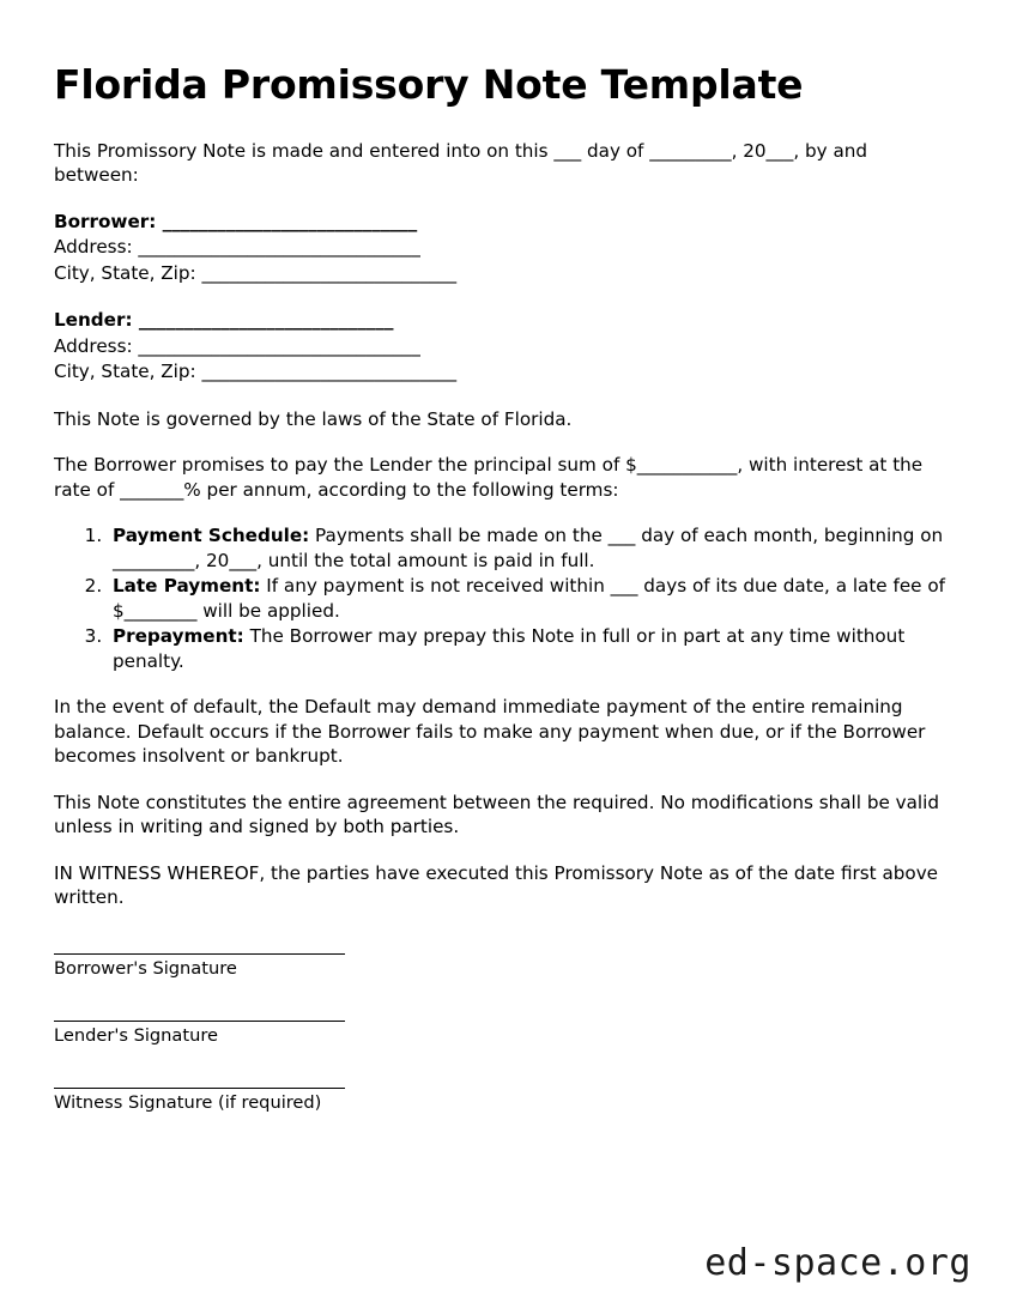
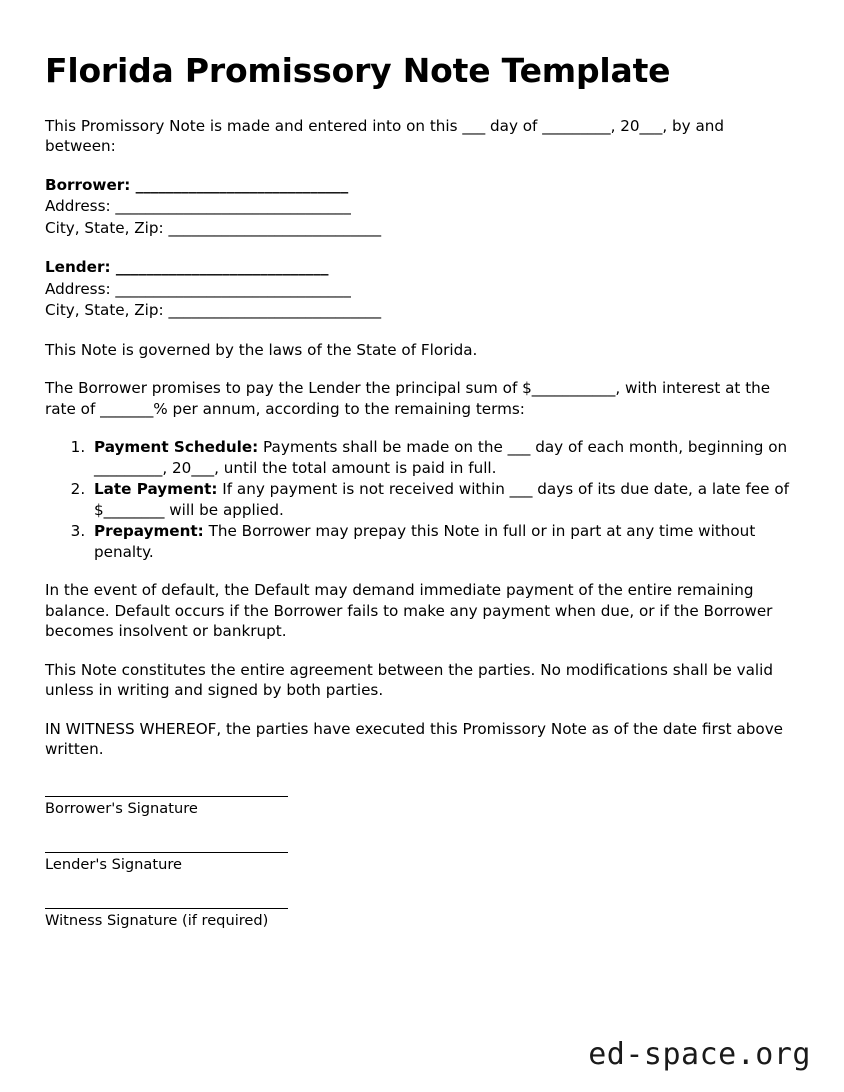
  Florida Promissory Note Template
  This Promissory Note is made and entered into on this ___ day of _________, 20___, by and between:
  Borrower: ____________________________
  Address: _______________________________
  City, State, Zip: ____________________________
  Lender: ____________________________
  Address: _______________________________
  City, State, Zip: ____________________________
  This Note is governed by the laws of the State of Florida.
- The Borrower promises to pay the Lender the principal sum of $___________, with interest at the rate of _______% per annum, according to the following terms:
+ The Borrower promises to pay the Lender the principal sum of $___________, with interest at the rate of _______% per annum, according to the remaining terms:
  Payment Schedule: Payments shall be made on the ___ day of each month, beginning on _________, 20___, until the total amount is paid in full.
  Late Payment: If any payment is not received within ___ days of its due date, a late fee of $________ will be applied.
  Prepayment: The Borrower may prepay this Note in full or in part at any time without penalty.
  In the event of default, the Default may demand immediate payment of the entire remaining balance. Default occurs if the Borrower fails to make any payment when due, or if the Borrower becomes insolvent or bankrupt.
- This Note constitutes the entire agreement between the required. No modifications shall be valid unless in writing and signed by both parties.
+ This Note constitutes the entire agreement between the parties. No modifications shall be valid unless in writing and signed by both parties.
  IN WITNESS WHEREOF, the parties have executed this Promissory Note as of the date first above written.
  Borrower's Signature
  Lender's Signature
  Witness Signature (if required)
  ed-space.org
